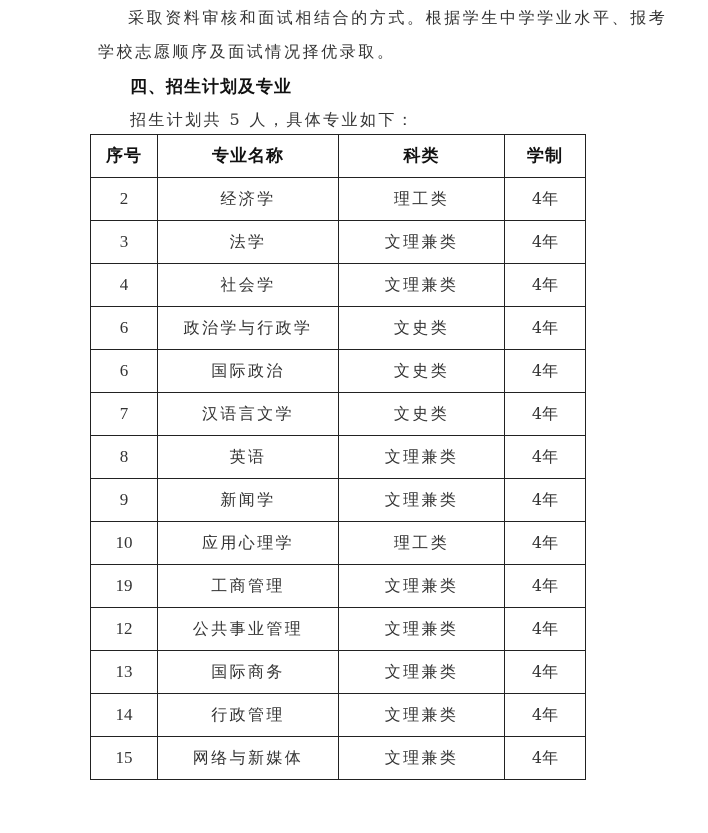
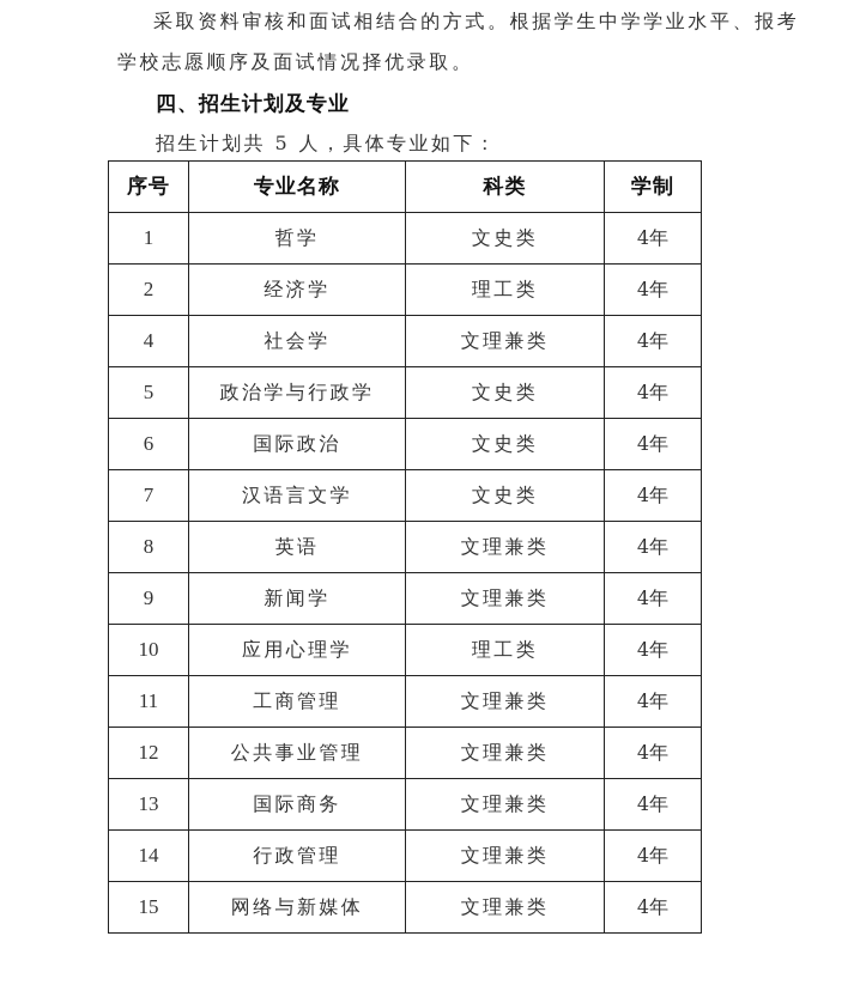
  采取资料审核和面试相结合的方式。根据学生中学学业水平、报考
  学校志愿顺序及面试情况择优录取。
  四、招生计划及专业
  招生计划共 5 人，具体专业如下：
  序号	专业名称	科类	学制
+ 1	哲学	文史类	4年
  2	经济学	理工类	4年
- 3	法学	文理兼类	4年
  4	社会学	文理兼类	4年
- 6	政治学与行政学	文史类	4年
+ 5	政治学与行政学	文史类	4年
  6	国际政治	文史类	4年
  7	汉语言文学	文史类	4年
  8	英语	文理兼类	4年
  9	新闻学	文理兼类	4年
  10	应用心理学	理工类	4年
- 19	工商管理	文理兼类	4年
+ 11	工商管理	文理兼类	4年
  12	公共事业管理	文理兼类	4年
  13	国际商务	文理兼类	4年
  14	行政管理	文理兼类	4年
  15	网络与新媒体	文理兼类	4年
